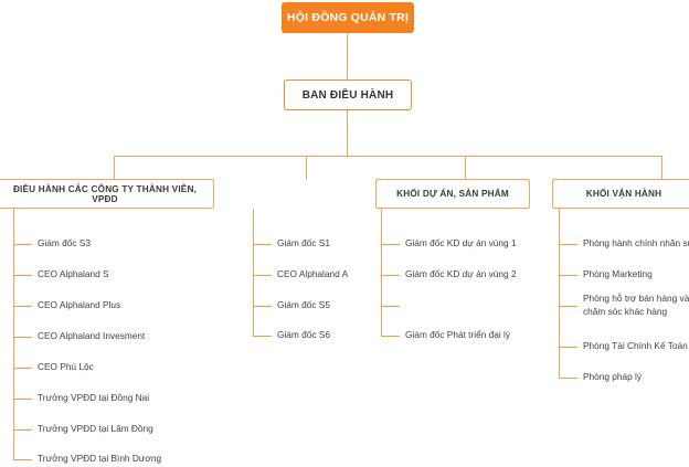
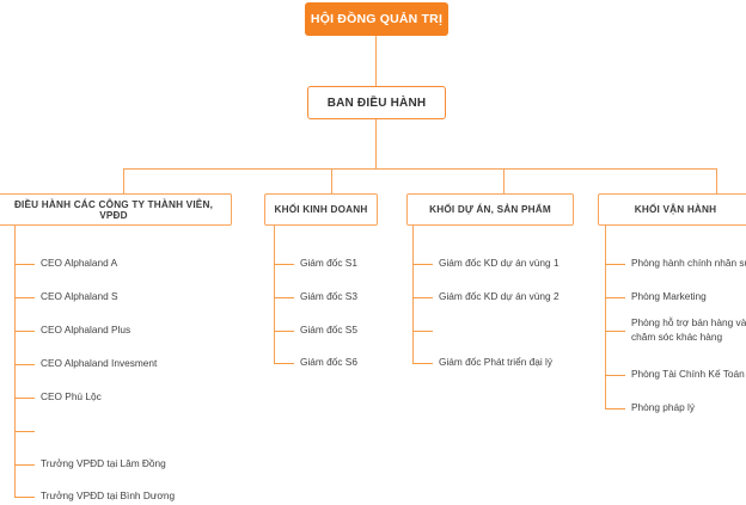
  HỘI ĐỒNG QUẢN TRỊ
  BAN ĐIỀU HÀNH
  ĐIỀU HÀNH CÁC CÔNG TY THÀNH VIÊN, VPĐD
+ KHỐI KINH DOANH
  KHỐI DỰ ÁN, SẢN PHẨM
  KHỐI VẬN HÀNH
- Giám đốc S3
+ CEO Alphaland A
  CEO Alphaland S
  CEO Alphaland Plus
  CEO Alphaland Invesment
  CEO Phú Lộc
- Trưởng VPĐD tại Đồng Nai
  Trưởng VPĐD tại Lâm Đồng
  Trưởng VPĐD tại Bình Dương
  Giám đốc S1
- CEO Alphaland A
+ Giám đốc S3
  Giám đốc S5
  Giám đốc S6
  Giám đốc KD dự án vùng 1
  Giám đốc KD dự án vùng 2
  Giám đốc Phát triển đại lý
  Phòng hành chính nhân s
  Phòng Marketing
  Phòng hỗ trợ bán hàng và chăm sóc khác hàng
  Phòng Tài Chính Kế Toán
  Phòng pháp lý
